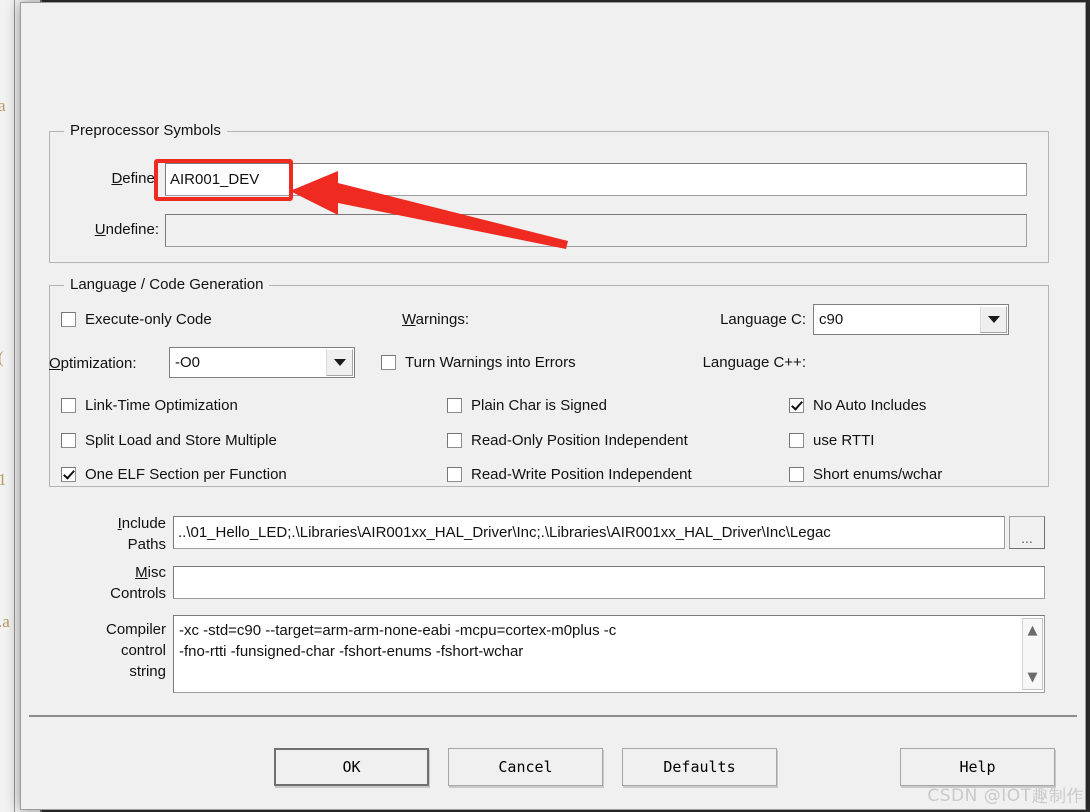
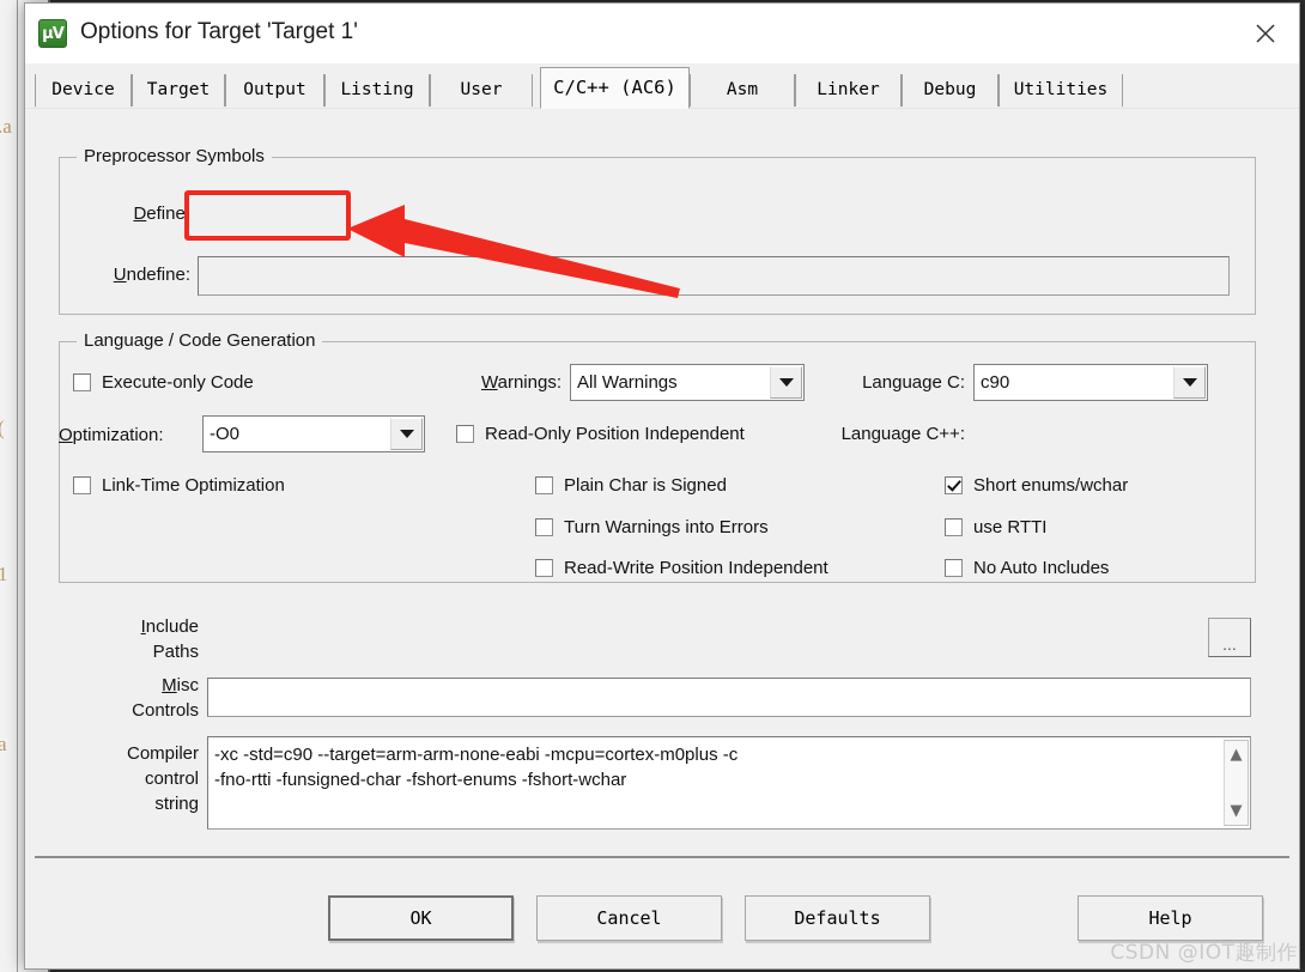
- a
+ .a
  (
  1
- .a
+ a
+ µV
+ Options for Target 'Target 1'
+ Device
+ Target
+ Output
+ Listing
+ User
+ C/C++ (AC6)
+ Asm
+ Linker
+ Debug
+ Utilities
  Preprocessor Symbols
  Define:
- AIR001_DEV
  Undefine:
  Language / Code Generation
  Execute-only Code
  Optimization:
  -O0
  Link-Time Optimization
- Split Load and Store Multiple
- One ELF Section per Function
  Warnings:
+ All Warnings
- Turn Warnings into Errors
+ Read-Only Position Independent
  Plain Char is Signed
- Read-Only Position Independent
+ Turn Warnings into Errors
  Read-Write Position Independent
  Language C:
  c90
  Language C++:
- No Auto Includes
+ Short enums/wchar
  use RTTI
- Short enums/wchar
+ No Auto Includes
  Include
  Paths
- ..\01_Hello_LED;.\Libraries\AIR001xx_HAL_Driver\Inc;.\Libraries\AIR001xx_HAL_Driver\Inc\Legac
  ...
  Misc
  Controls
  Compiler
  control
  string
  -xc -std=c90 --target=arm-arm-none-eabi -mcpu=cortex-m0plus -c
  -fno-rtti -funsigned-char -fshort-enums -fshort-wchar
  ▲
  ▼
  OK
  Cancel
  Defaults
  Help
  CSDN @IOT趣制作
